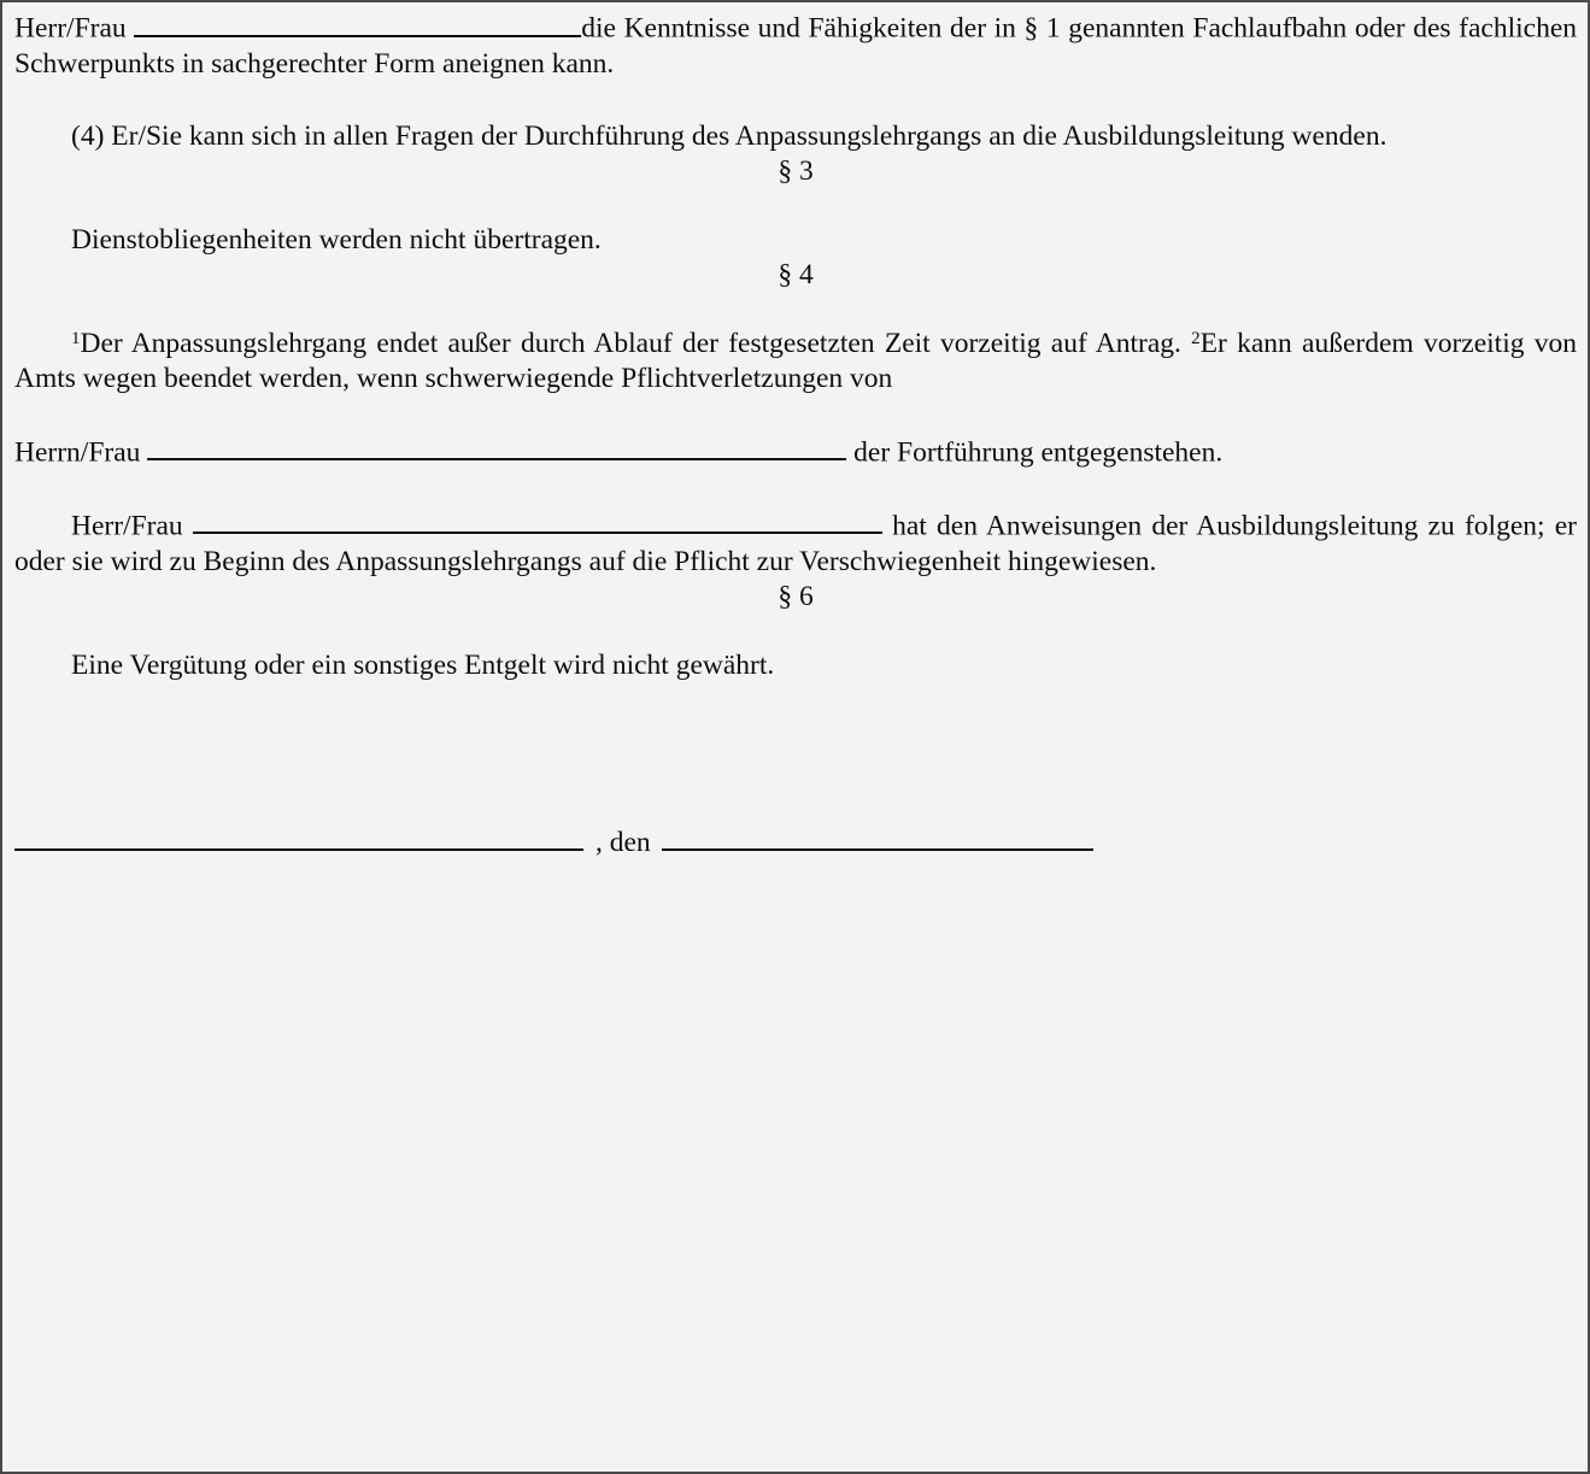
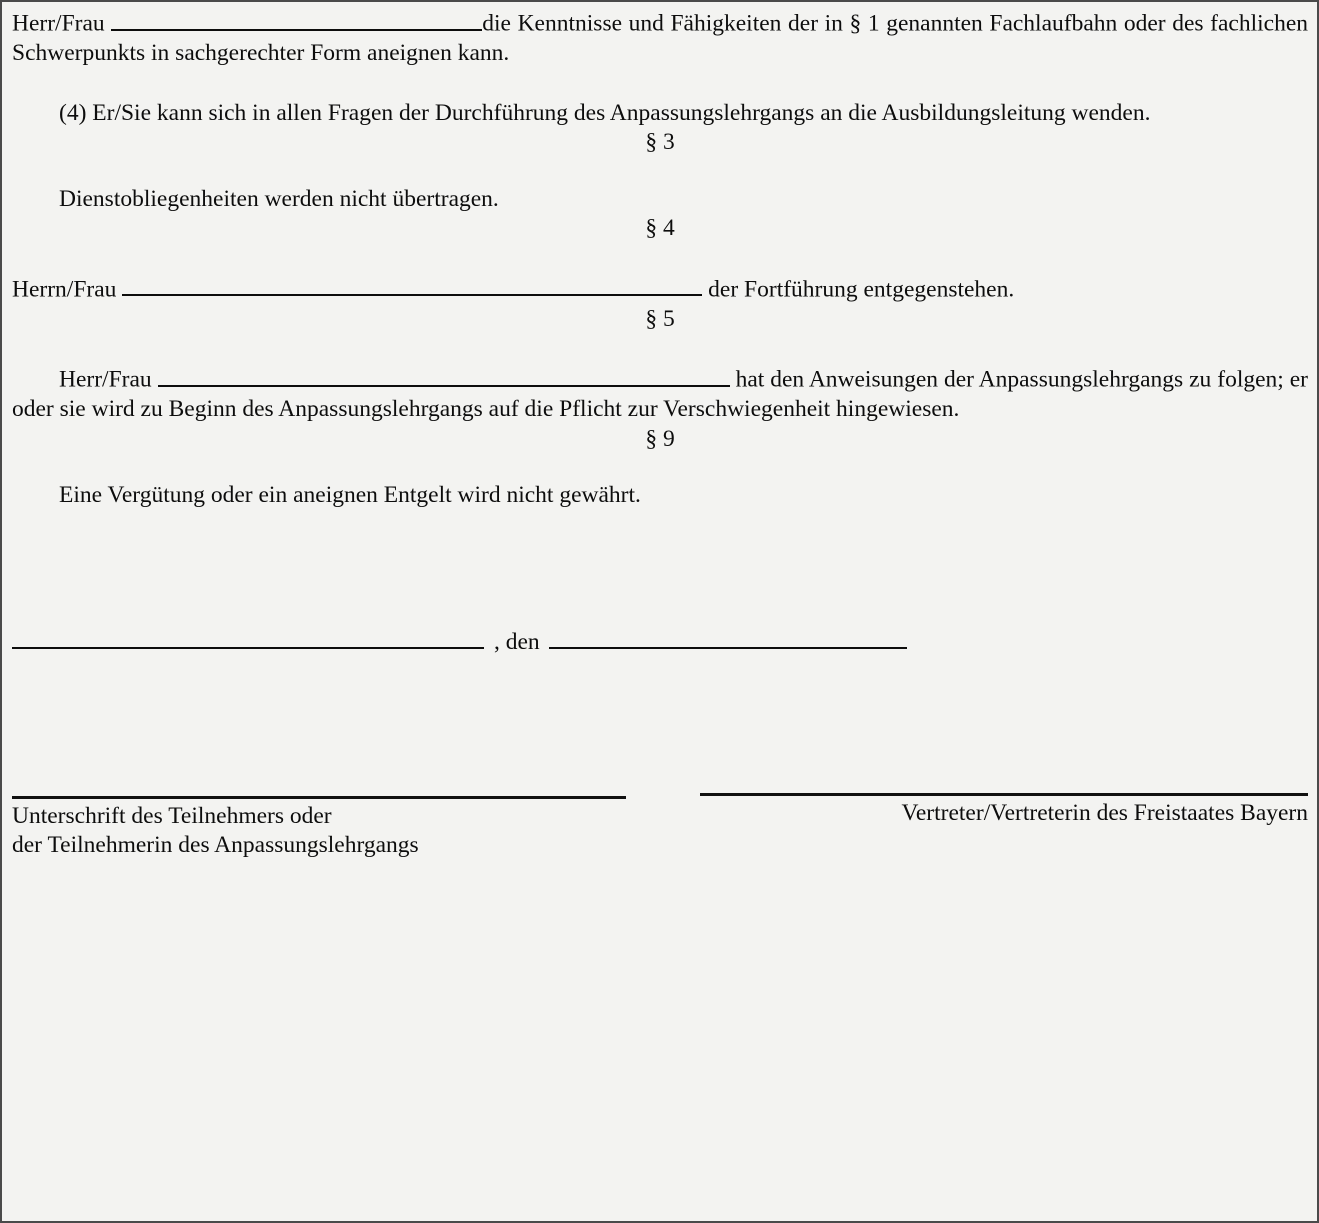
  Herr/Frau die Kenntnisse und Fähigkeiten der in § 1 genannten Fachlaufbahn oder des fachlichen Schwerpunkts in sachgerechter Form aneignen kann.
  (4) Er/Sie kann sich in allen Fragen der Durchführung des Anpassungslehrgangs an die Ausbildungsleitung wenden.
  § 3
  Dienstobliegenheiten werden nicht übertragen.
  § 4
- 1Der Anpassungslehrgang endet außer durch Ablauf der festgesetzten Zeit vorzeitig auf Antrag. 2Er kann außerdem vorzeitig von Amts wegen beendet werden, wenn schwerwiegende Pflichtverletzungen von
  Herrn/Frau der Fortführung entgegenstehen.
+ § 5
- Herr/Frau hat den Anweisungen der Ausbildungsleitung zu folgen; er oder sie wird zu Beginn des Anpassungslehrgangs auf die Pflicht zur Verschwiegenheit hingewie­sen.
+ Herr/Frau hat den Anweisungen der Anpassungslehrgangs zu folgen; er oder sie wird zu Beginn des Anpassungslehrgangs auf die Pflicht zur Verschwiegenheit hingewie­sen.
- § 6
+ § 9
- Eine Vergütung oder ein sonstiges Entgelt wird nicht gewährt.
+ Eine Vergütung oder ein aneignen Entgelt wird nicht gewährt.
  , den
+ Unterschrift des Teilnehmers oder
+ der Teilnehmerin des Anpassungslehrgangs
+ Vertreter/Vertreterin des Freistaates Bayern
